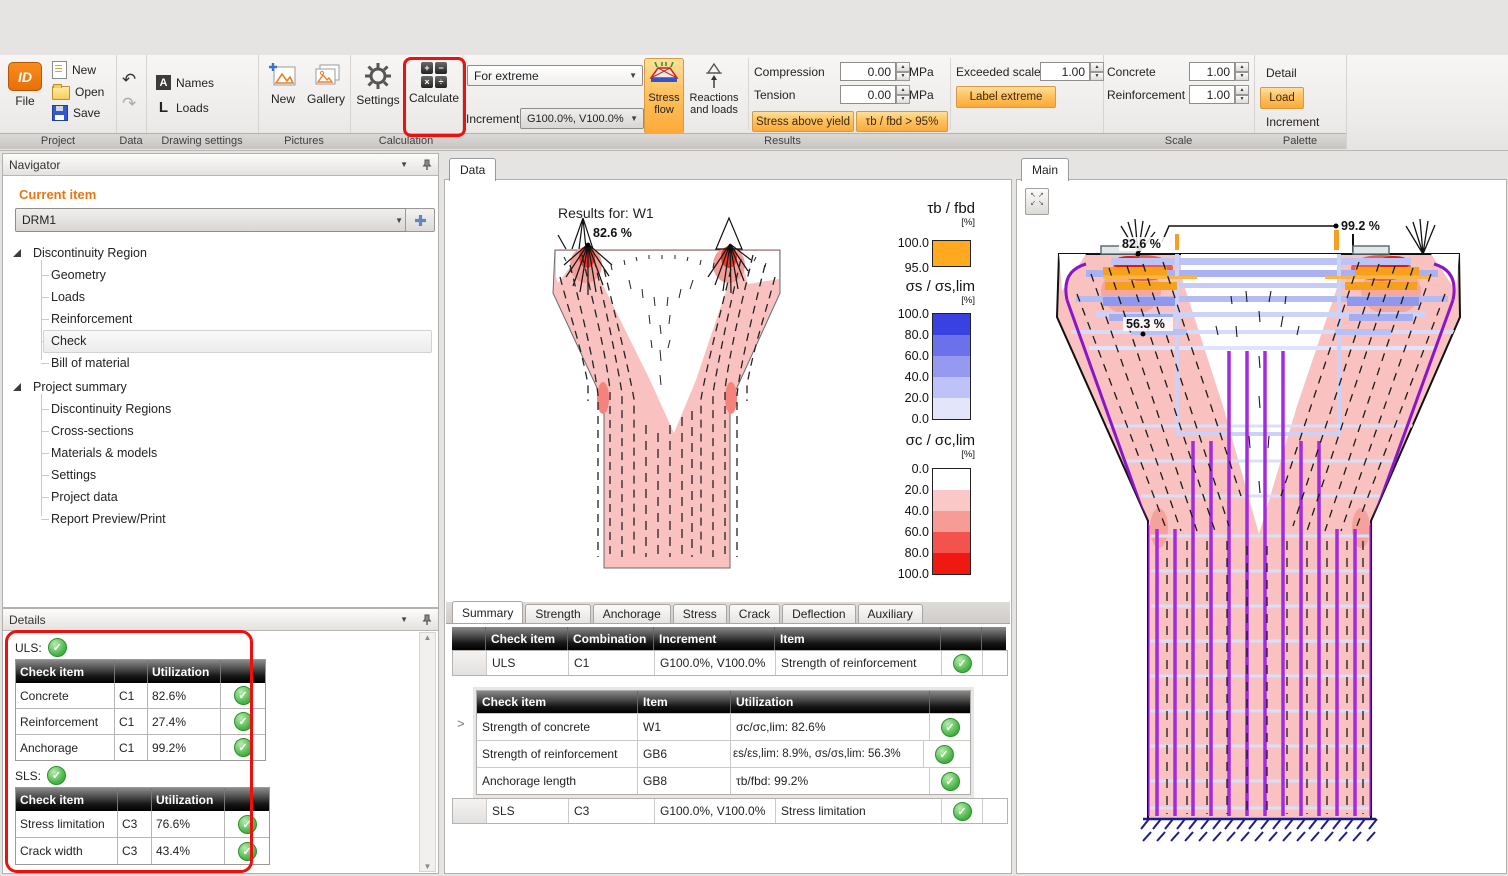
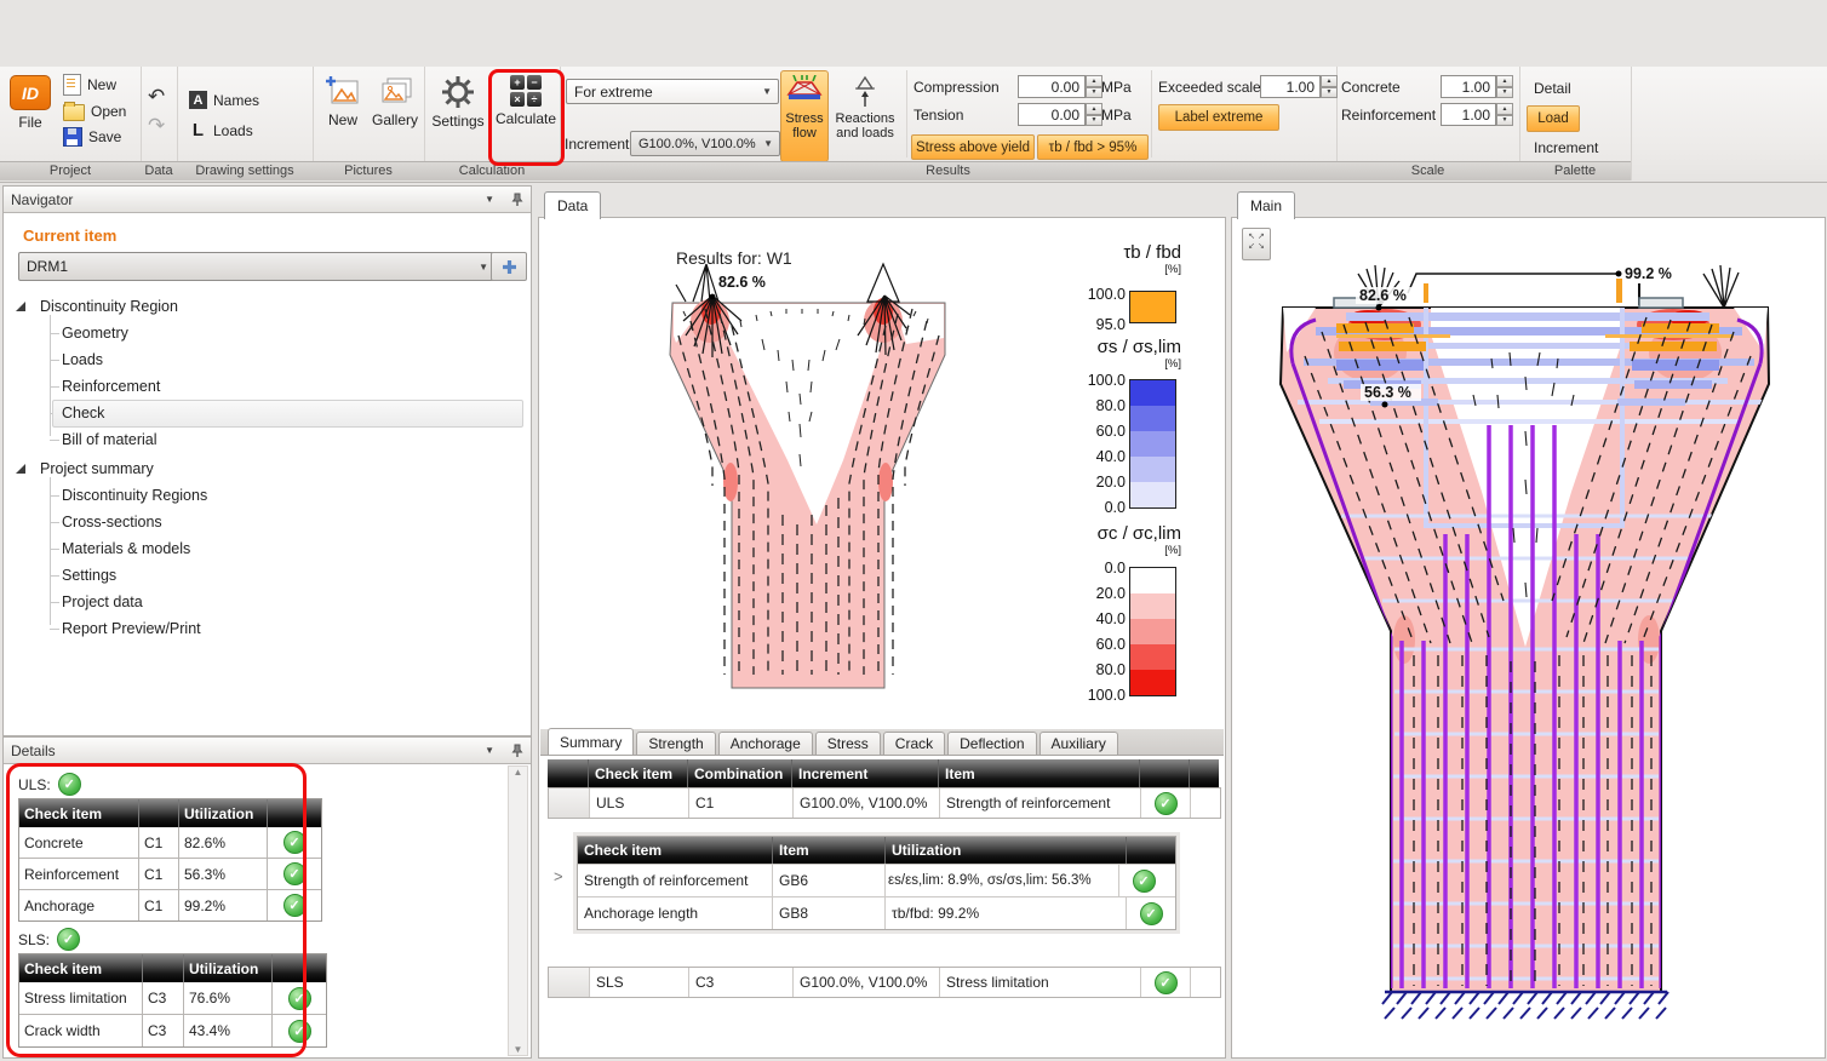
  ID
  File
  New
  Open
  Save
  Project
  ↶
  ↷
  Data
  A
  Names
  L
  Loads
  Drawing settings
  New
  Gallery
  Pictures
  Settings
  +
  −
  ×
  ÷
  Calculate
  Calculation
  For extreme
  ▼
  Increment
  G100.0%, V100.0%
  ▼
  Stress
  flow
  Reactions
  and loads
  Compression
  0.00
  MPa
  Tension
  0.00
  MPa
  Stress above yield
  τb / fbd > 95%
  Exceeded scale
  1.00
  Label extreme
  Results
  Concrete
  1.00
  Reinforcement
  1.00
  Scale
  Detail
  Load
  Increment
  Palette
  Navigator
  ▼
  Current item
  DRM1
  ▼
  Discontinuity Region
  Geometry
  Loads
  Reinforcement
  Check
  Bill of material
  Project summary
  Discontinuity Regions
  Cross-sections
  Materials & models
  Settings
  Project data
  Report Preview/Print
  Details
  ▼
  ULS:
  Check item
  Utilization
  Concrete
  C1
  82.6%
  Reinforcement
  C1
- 27.4%
+ 56.3%
  Anchorage
  C1
  99.2%
  SLS:
  Check item
  Utilization
  Stress limitation
  C3
  76.6%
  Crack width
  C3
  43.4%
  ▲
  ▼
  Data
  Results for: W1
  82.6 %
  τb / fbd
  [%]
  100.0
  95.0
  σs / σs,lim
  [%]
  100.0
  80.0
  60.0
  40.0
  20.0
  0.0
  σc / σc,lim
  [%]
  0.0
  20.0
  40.0
  60.0
  80.0
  100.0
  Summary
  Strength
  Anchorage
  Stress
  Crack
  Deflection
  Auxiliary
  Check item
  Combination
  Increment
  Item
  ULS
  C1
  G100.0%, V100.0%
  Strength of reinforcement
  >
  Check item
  Item
  Utilization
- Strength of concrete
- W1
- σc/σc,lim: 82.6%
  Strength of reinforcement
  GB6
  εs/εs,lim: 8.9%, σs/σs,lim: 56.3%
  Anchorage length
  GB8
  τb/fbd: 99.2%
  SLS
  C3
  G100.0%, V100.0%
  Stress limitation
  Main
  82.6 %
  99.2 %
  56.3 %
